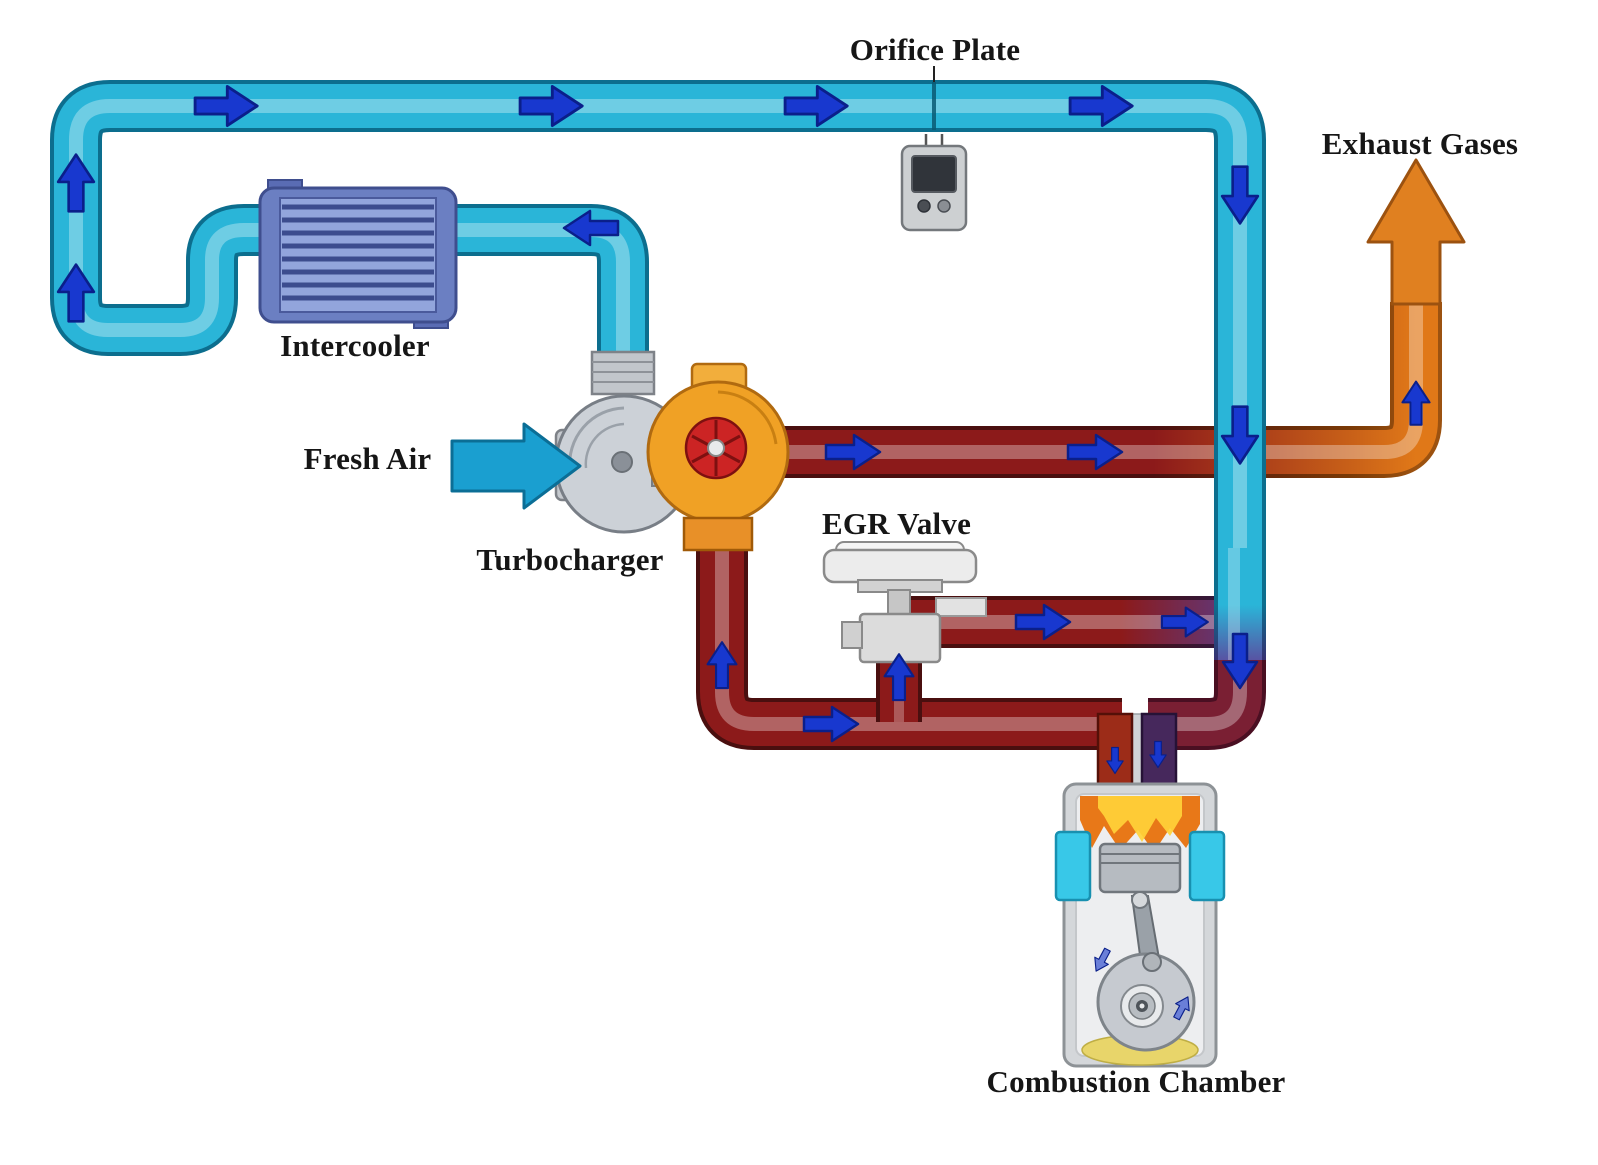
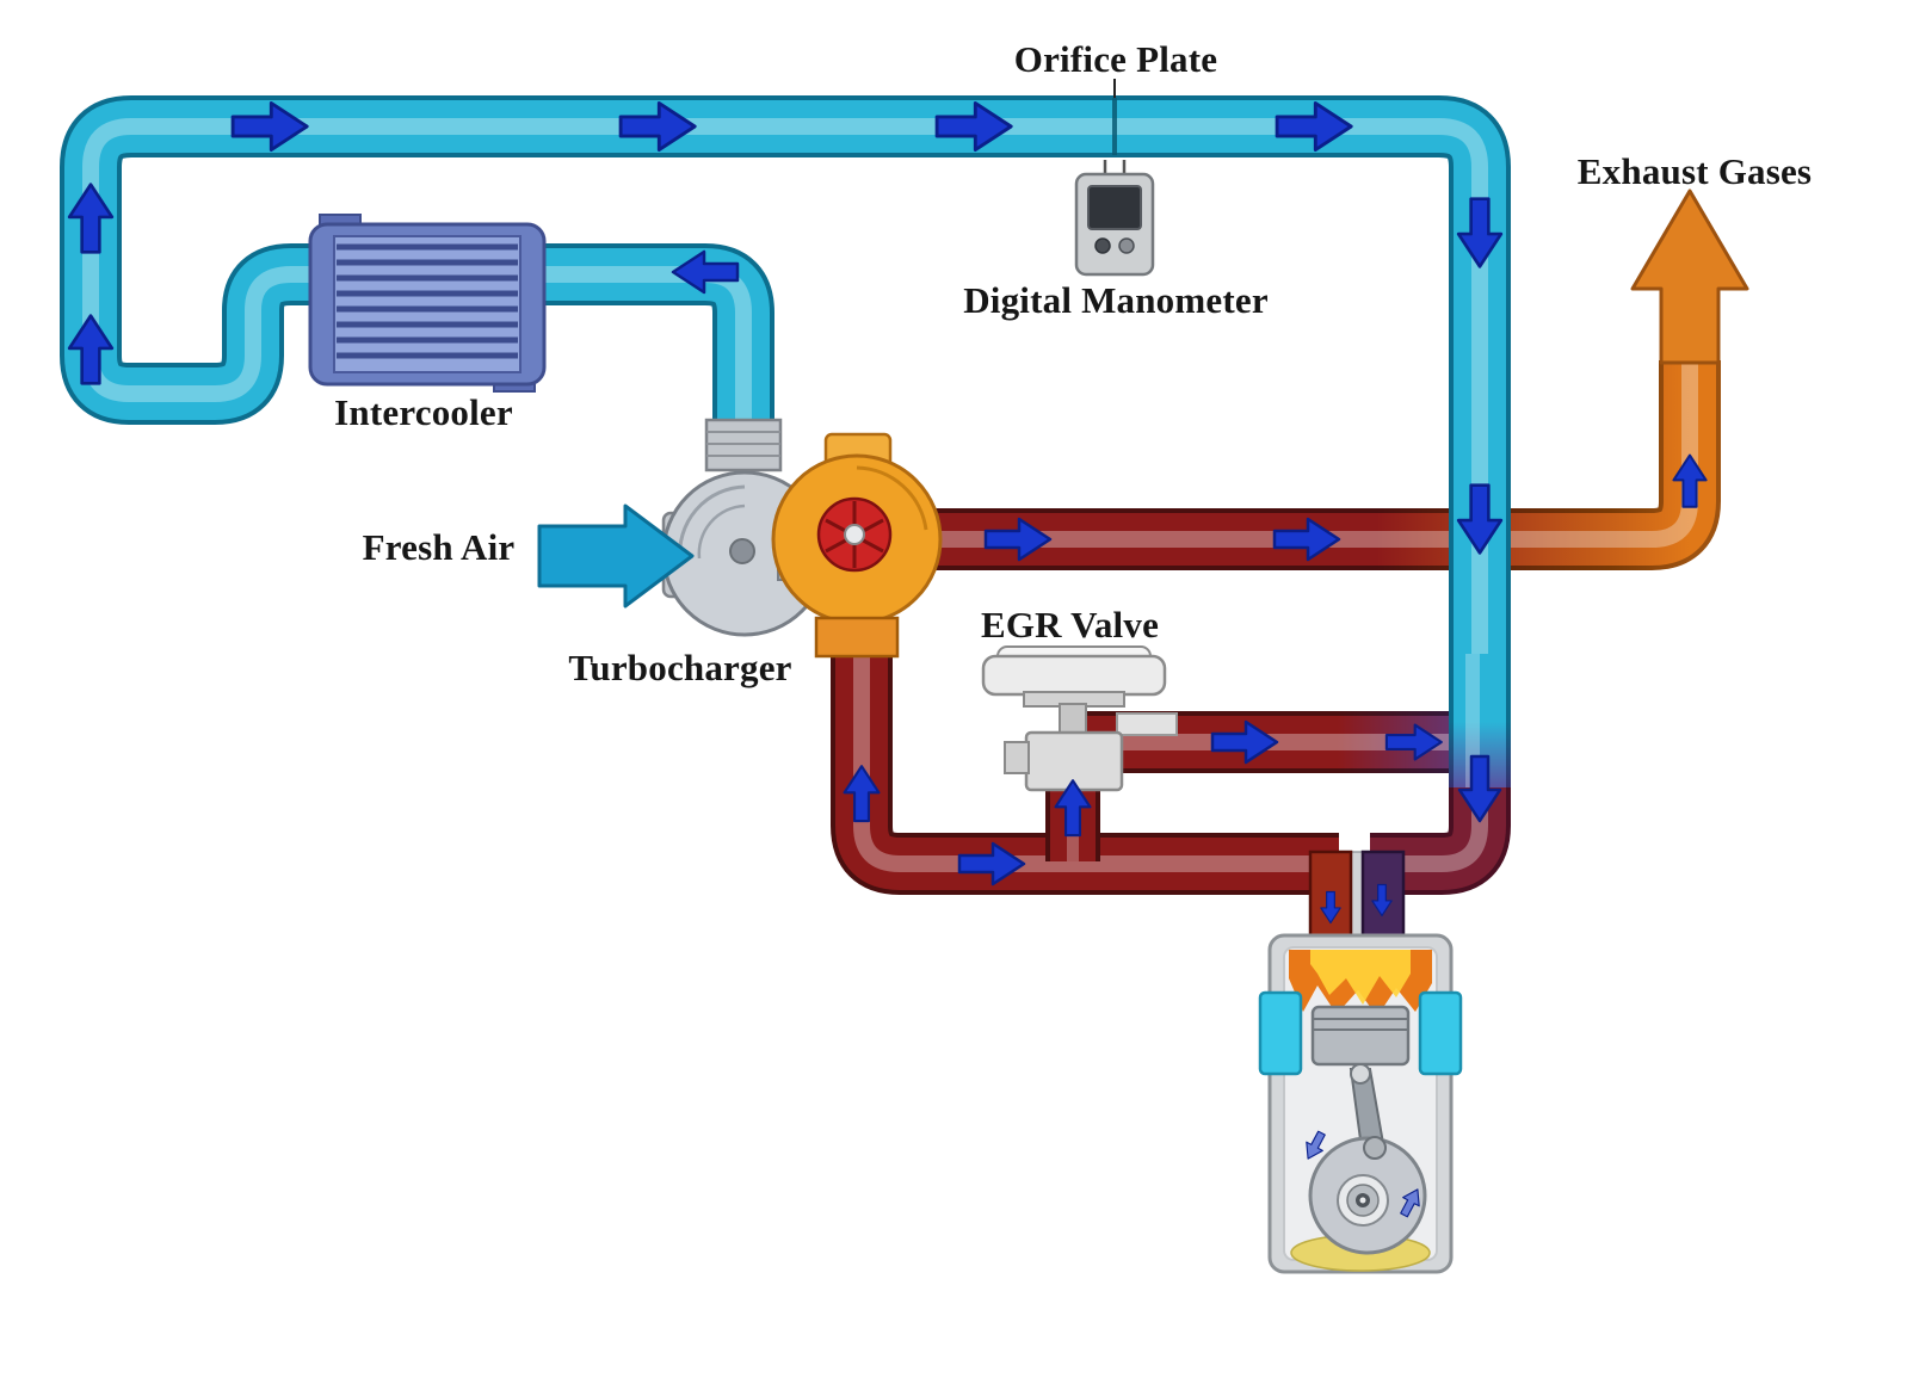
  Orifice Plate
  Exhaust Gases
+ Digital Manometer
  Intercooler
  Fresh Air
  Turbocharger
  EGR Valve
- Combustion Chamber
